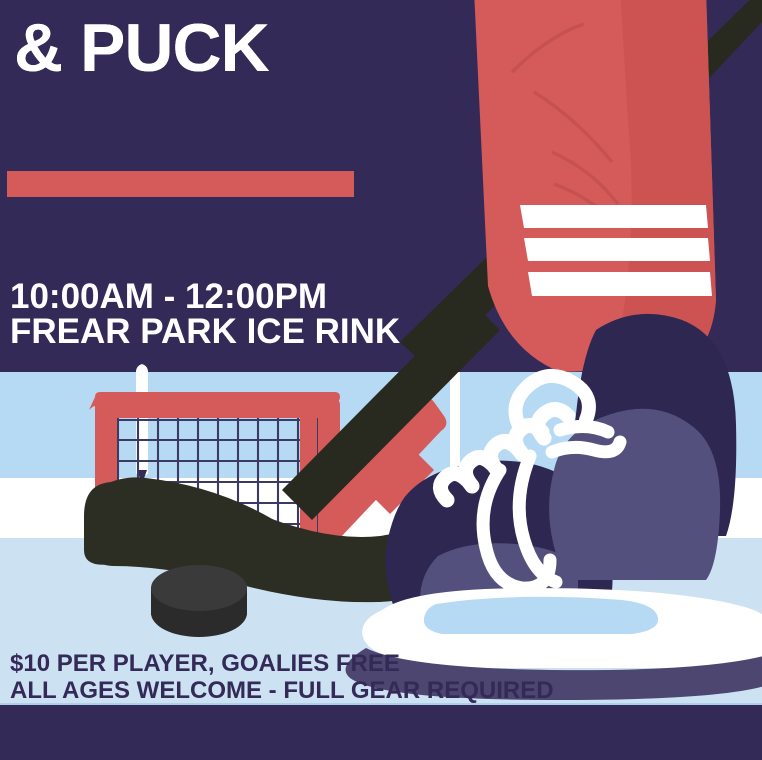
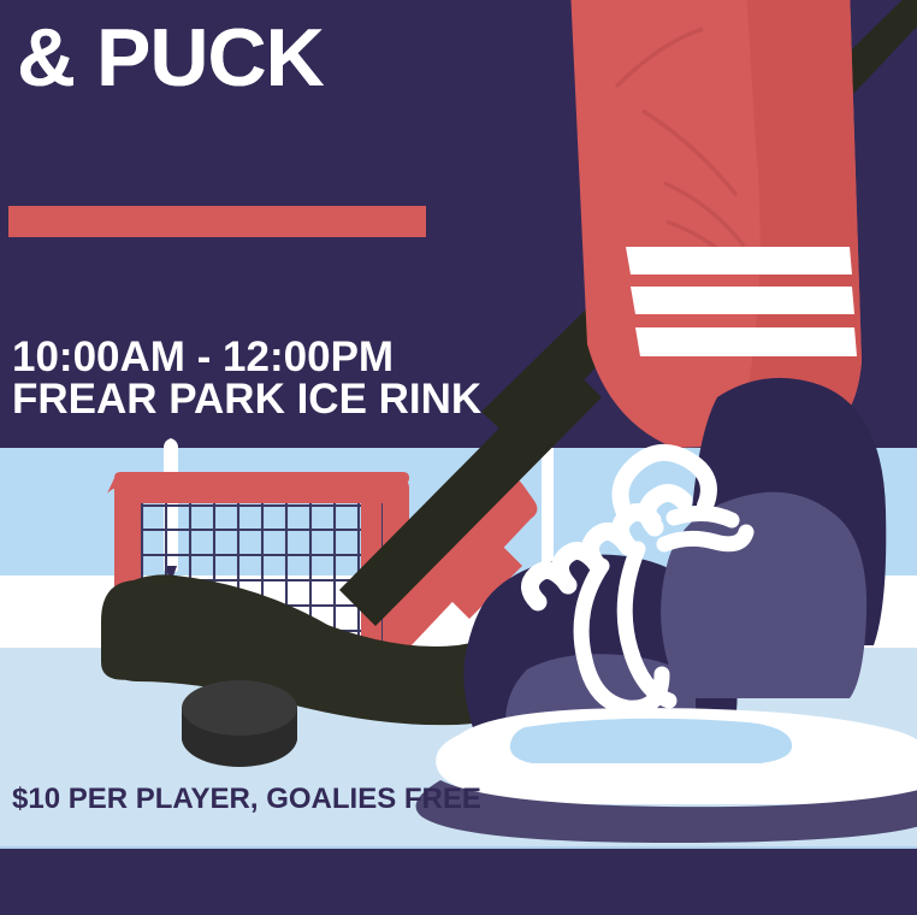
  & PUCK
  10:00AM - 12:00PM
  FREAR PARK ICE RINK
  $10 PER PLAYER, GOALIES FREE
- ALL AGES WELCOME - FULL GEAR REQUIRED
